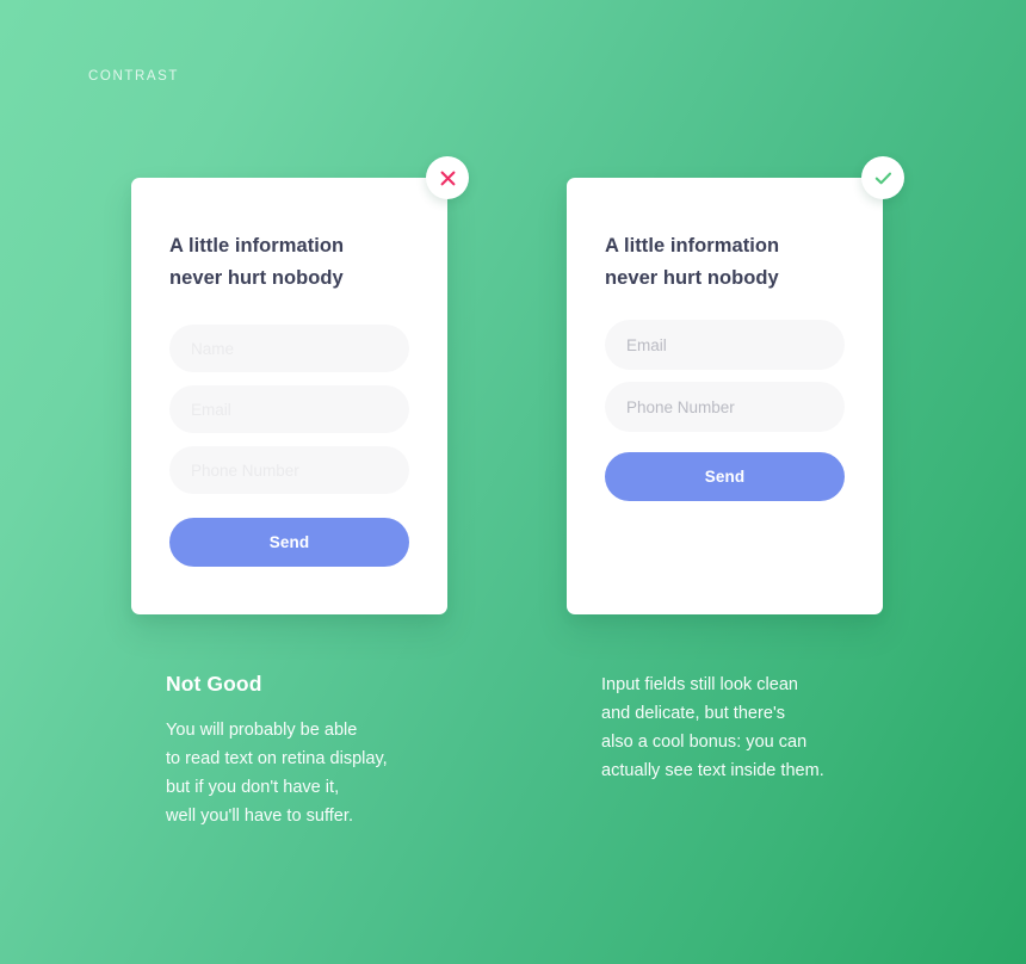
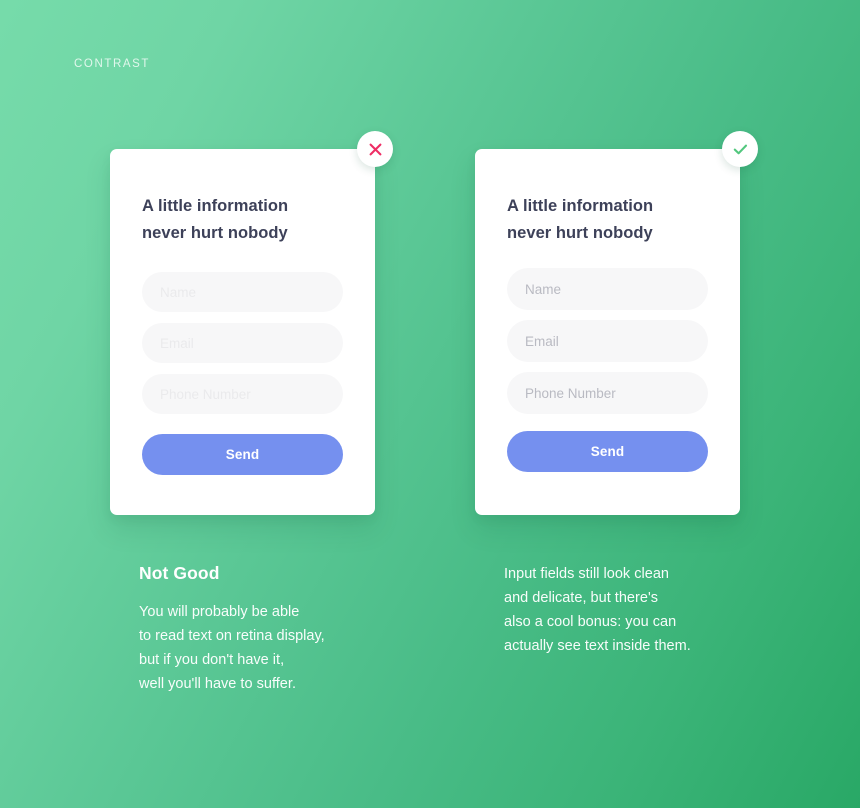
  CONTRAST
  A little information
  never hurt nobody
  Send
  Not Good
  You will probably be able
  to read text on retina display,
  but if you don't have it,
  well you'll have to suffer.
  A little information
  never hurt nobody
+ Name
  Email
  Phone Number
  Send
  Input fields still look clean
  and delicate, but there's
  also a cool bonus: you can
  actually see text inside them.
